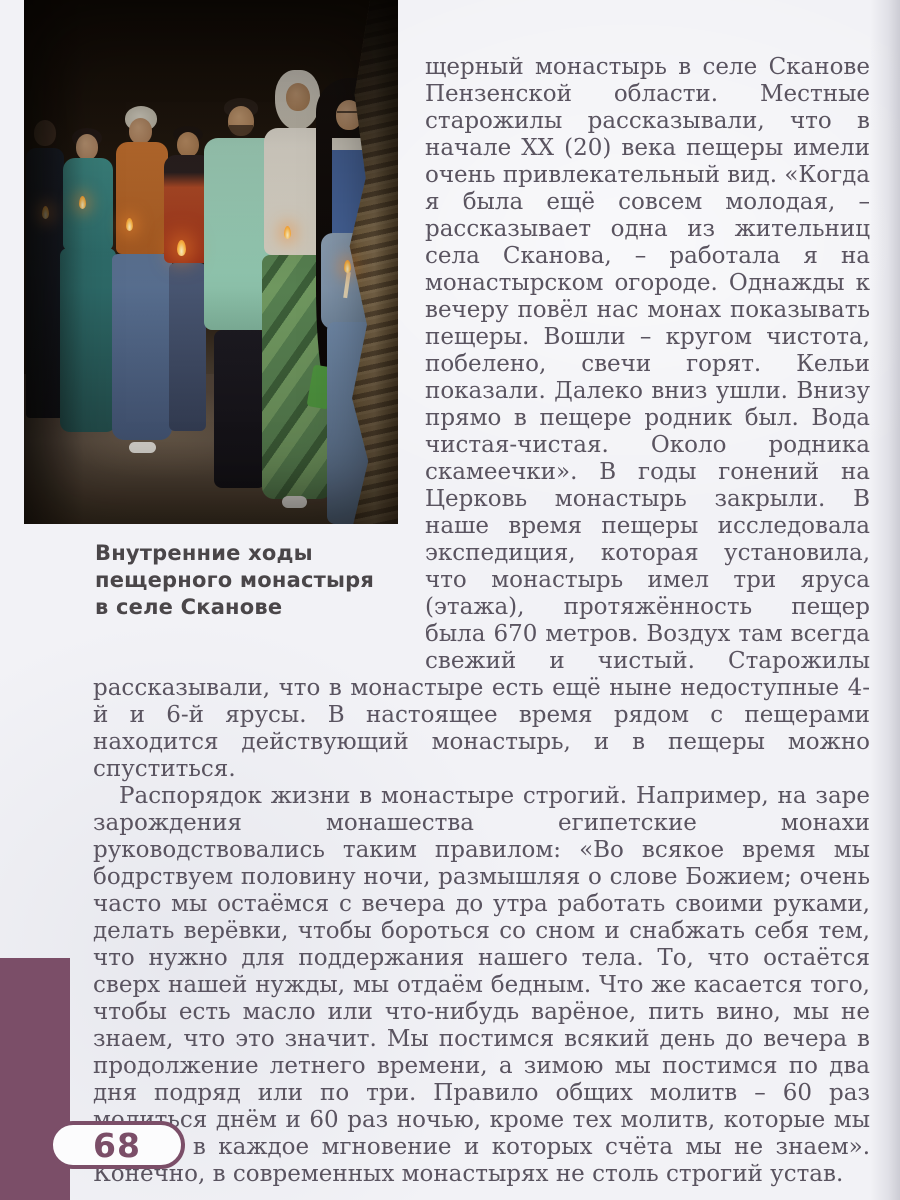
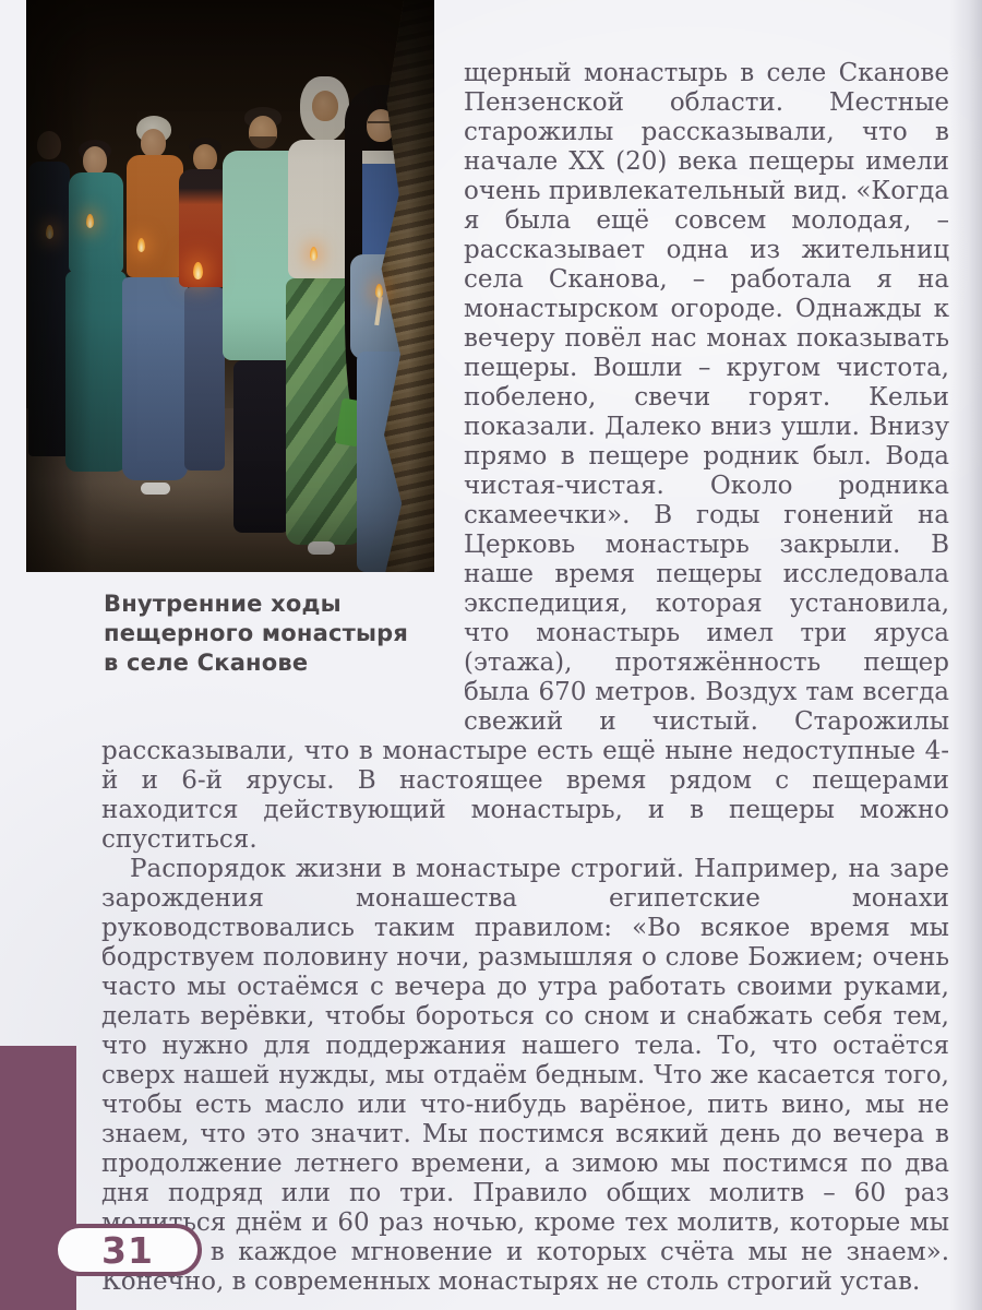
  Внутренние ходы
  пещерного монастыря
  в селе Сканове
  щерный монастырь в селе Сканове Пензенской области. Местные старожилы рассказывали, что в начале XX (20) века пещеры имели очень привлекательный вид. «Когда я была ещё совсем молодая, – рассказывает одна из жительниц села Сканова, – работала я на монастырском огороде. Однажды к вечеру повёл нас монах показывать пещеры. Вошли – кругом чистота, побелено, свечи горят. Кельи показали. Далеко вниз ушли. Внизу прямо в пещере родник был. Вода чистая-чистая. Около родника скамеечки». В годы гонений на Церковь монастырь закрыли. В наше время пещеры исследовала экспедиция, которая установила, что монастырь имел три яруса (этажа), протяжённость пещер была 670 метров. Воздух там всегда свежий и чистый. Старожилы рассказывали, что в монастыре есть ещё ныне недоступные 4-й и 6-й ярусы. В настоящее время рядом с пещерами находится действующий монастырь, и в пещеры можно спуститься.
  Распорядок жизни в монастыре строгий. Например, на заре зарождения монашества египетские монахи руководствовались таким правилом: «Во всякое время мы бодрствуем половину ночи, размышляя о слове Божием; очень часто мы остаёмся с вечера до утра работать своими руками, делать верёвки, чтобы бороться со сном и снабжать себя тем, что нужно для поддержания нашего тела. То, что остаётся сверх нашей нужды, мы отдаём бедным. Что же касается того, чтобы есть масло или что-нибудь варёное, пить вино, мы не знаем, что это значит. Мы постимся всякий день до вечера в продолжение летнего времени, а зимою мы постимся по два дня подряд или по три. Правило общих молитв – 60 раз молиться днём и 60 раз ночью, кроме тех молитв, которые мы в каждое мгновение и которых счёта мы не знаем». Конечно, в современных монастырях не столь строгий устав.
- 68
+ 31
